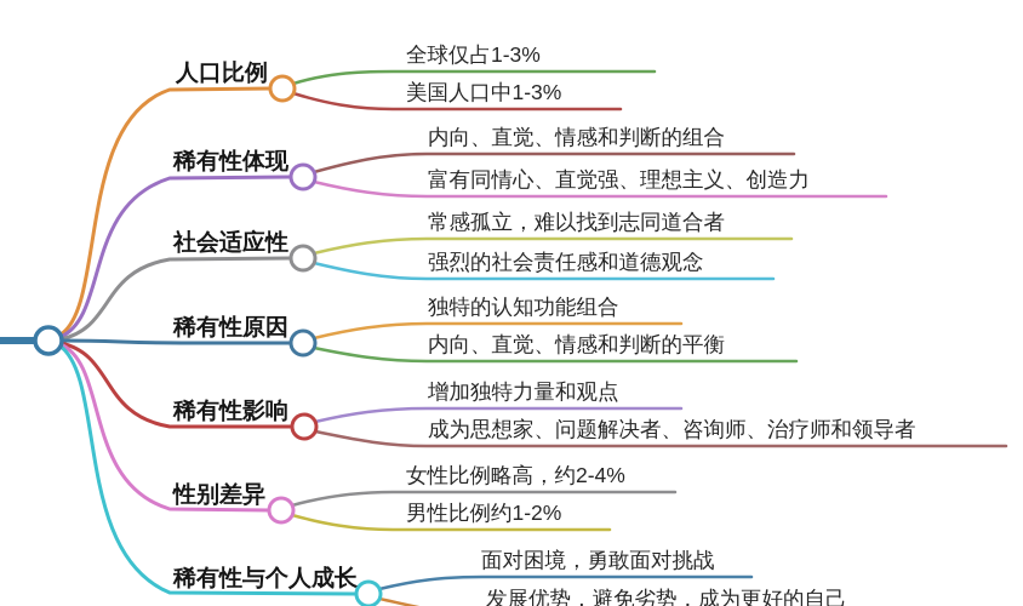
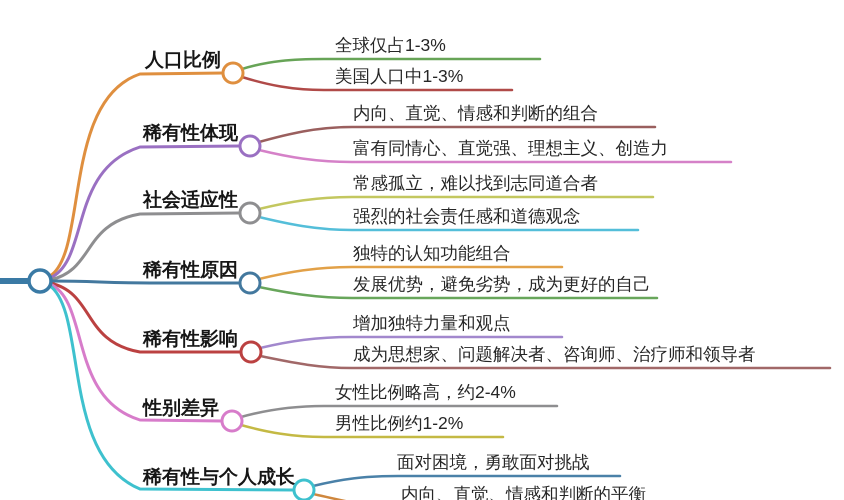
  人口比例
  稀有性体现
  社会适应性
  稀有性原因
  稀有性影响
  性别差异
  稀有性与个人成长
  全球仅占1-3%
  美国人口中1-3%
  内向、直觉、情感和判断的组合
  富有同情心、直觉强、理想主义、创造力
  常感孤立，难以找到志同道合者
  强烈的社会责任感和道德观念
  独特的认知功能组合
- 内向、直觉、情感和判断的平衡
+ 发展优势，避免劣势，成为更好的自己
  增加独特力量和观点
  成为思想家、问题解决者、咨询师、治疗师和领导者
  女性比例略高，约2-4%
  男性比例约1-2%
  面对困境，勇敢面对挑战
- 发展优势，避免劣势，成为更好的自己
+ 内向、直觉、情感和判断的平衡
